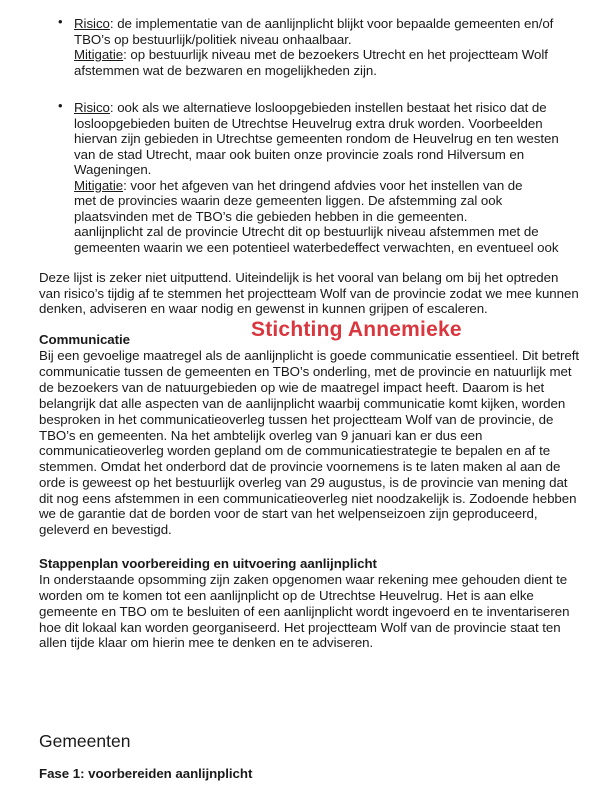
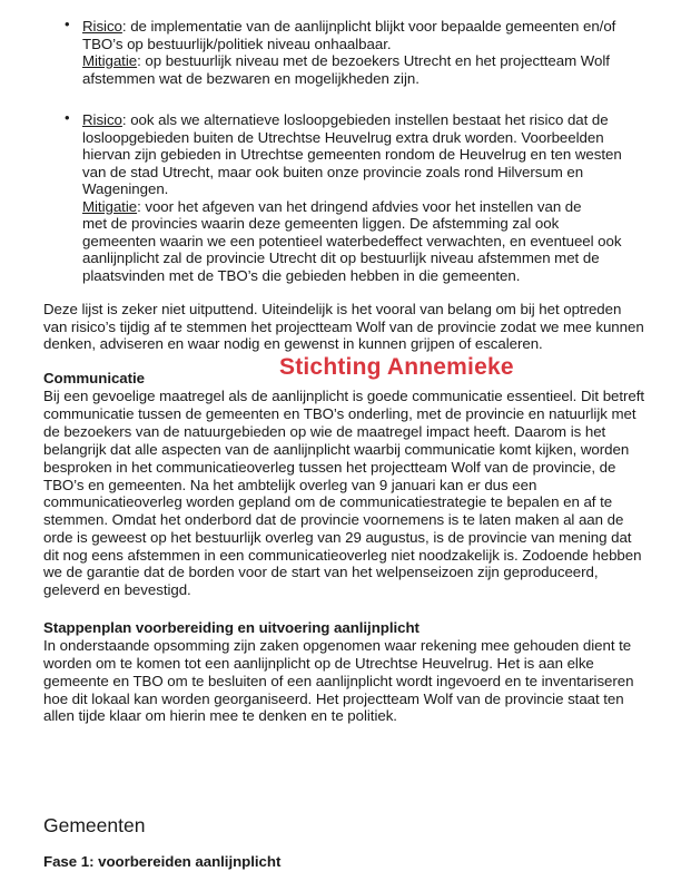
  •
  Risico: de implementatie van de aanlijnplicht blijkt voor bepaalde gemeenten en/of
  TBO’s op bestuurlijk/politiek niveau onhaalbaar.
  Mitigatie: op bestuurlijk niveau met de bezoekers Utrecht en het projectteam Wolf
  afstemmen wat de bezwaren en mogelijkheden zijn.
  •
  Risico: ook als we alternatieve losloopgebieden instellen bestaat het risico dat de
  losloopgebieden buiten de Utrechtse Heuvelrug extra druk worden. Voorbeelden
  hiervan zijn gebieden in Utrechtse gemeenten rondom de Heuvelrug en ten westen
  van de stad Utrecht, maar ook buiten onze provincie zoals rond Hilversum en
  Wageningen.
  Mitigatie: voor het afgeven van het dringend afdvies voor het instellen van de
  met de provincies waarin deze gemeenten liggen. De afstemming zal ook
- plaatsvinden met de TBO’s die gebieden hebben in die gemeenten.
+ gemeenten waarin we een potentieel waterbedeffect verwachten, en eventueel ook
  aanlijnplicht zal de provincie Utrecht dit op bestuurlijk niveau afstemmen met de
- gemeenten waarin we een potentieel waterbedeffect verwachten, en eventueel ook
+ plaatsvinden met de TBO’s die gebieden hebben in die gemeenten.
  Deze lijst is zeker niet uitputtend. Uiteindelijk is het vooral van belang om bij het optreden
  van risico’s tijdig af te stemmen het projectteam Wolf van de provincie zodat we mee kunnen
  denken, adviseren en waar nodig en gewenst in kunnen grijpen of escaleren.
  Stichting Annemieke
  Communicatie
  Bij een gevoelige maatregel als de aanlijnplicht is goede communicatie essentieel. Dit betreft
  communicatie tussen de gemeenten en TBO’s onderling, met de provincie en natuurlijk met
  de bezoekers van de natuurgebieden op wie de maatregel impact heeft. Daarom is het
  belangrijk dat alle aspecten van de aanlijnplicht waarbij communicatie komt kijken, worden
  besproken in het communicatieoverleg tussen het projectteam Wolf van de provincie, de
  TBO’s en gemeenten. Na het ambtelijk overleg van 9 januari kan er dus een
  communicatieoverleg worden gepland om de communicatiestrategie te bepalen en af te
  stemmen. Omdat het onderbord dat de provincie voornemens is te laten maken al aan de
  orde is geweest op het bestuurlijk overleg van 29 augustus, is de provincie van mening dat
  dit nog eens afstemmen in een communicatieoverleg niet noodzakelijk is. Zodoende hebben
  we de garantie dat de borden voor de start van het welpenseizoen zijn geproduceerd,
  geleverd en bevestigd.
  Stappenplan voorbereiding en uitvoering aanlijnplicht
  In onderstaande opsomming zijn zaken opgenomen waar rekening mee gehouden dient te
  worden om te komen tot een aanlijnplicht op de Utrechtse Heuvelrug. Het is aan elke
  gemeente en TBO om te besluiten of een aanlijnplicht wordt ingevoerd en te inventariseren
  hoe dit lokaal kan worden georganiseerd. Het projectteam Wolf van de provincie staat ten
- allen tijde klaar om hierin mee te denken en te adviseren.
+ allen tijde klaar om hierin mee te denken en te politiek.
  Gemeenten
  Fase 1: voorbereiden aanlijnplicht
